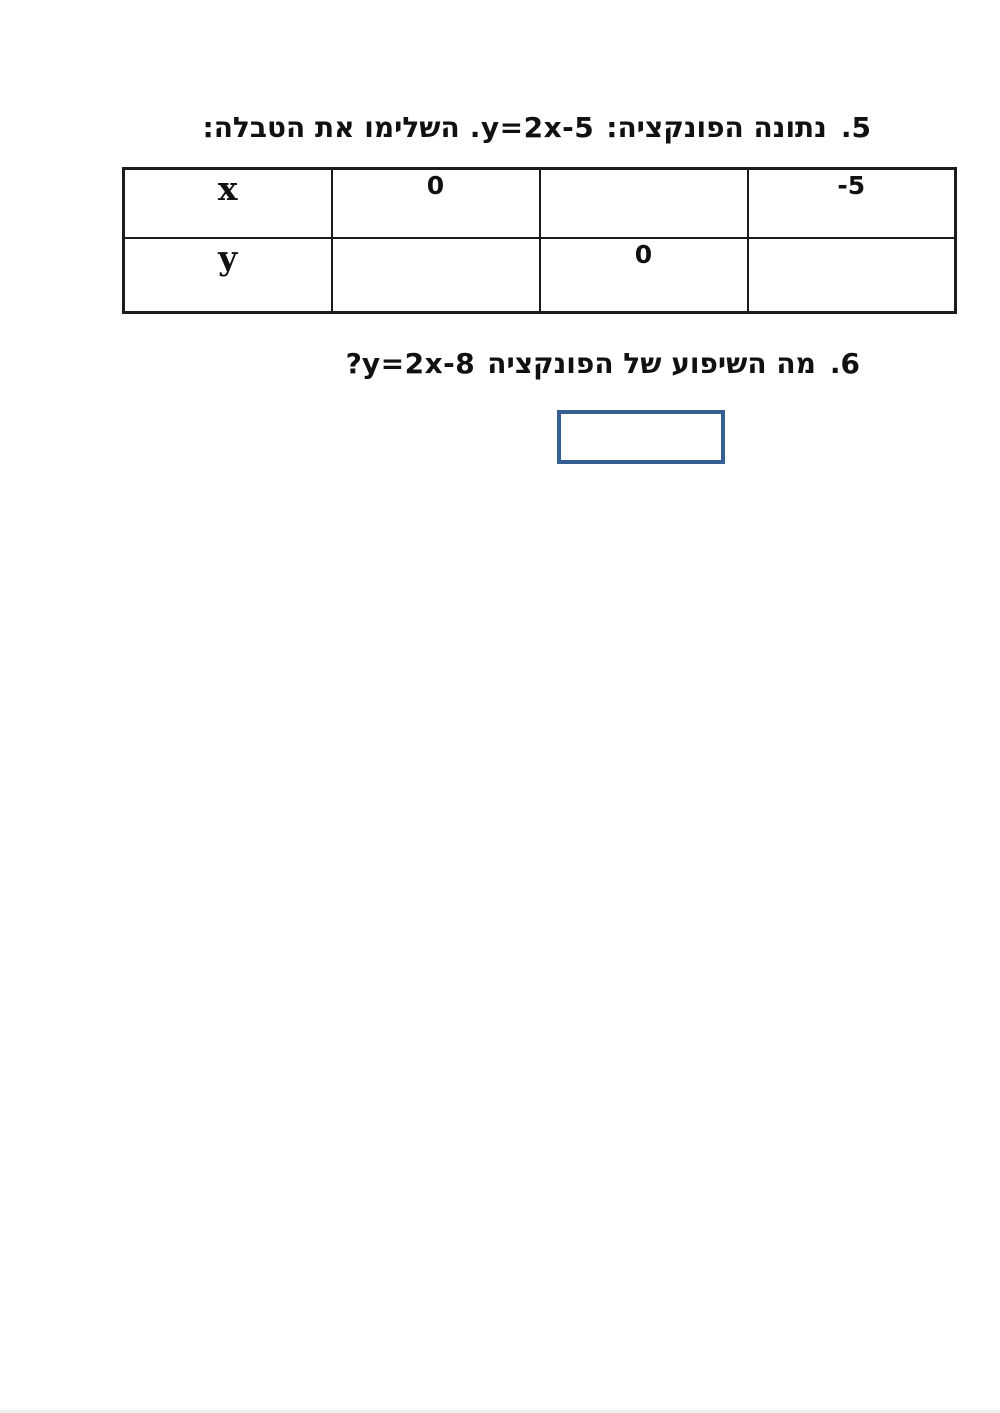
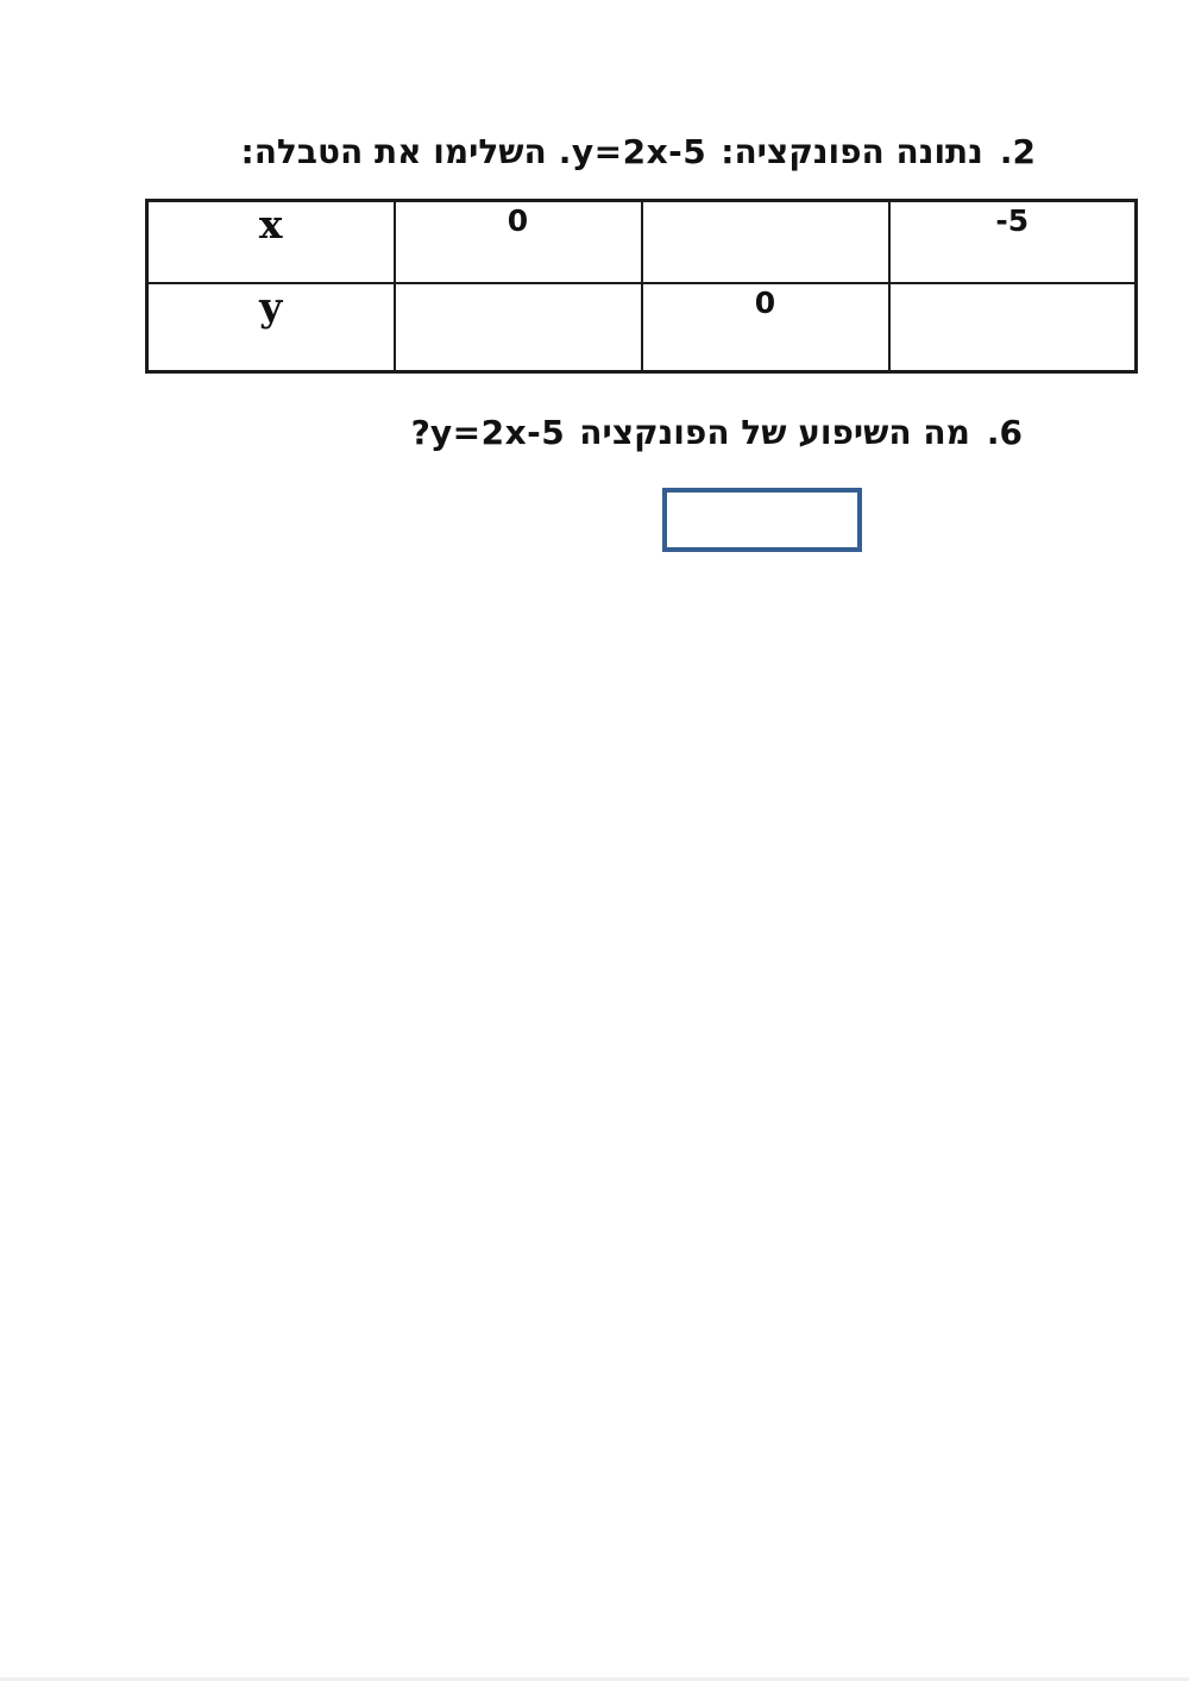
- 5.נתונה הפונקציה:y=2x-5.השלימו את הטבלה:
+ 2.נתונה הפונקציה:y=2x-5.השלימו את הטבלה:
  x	0		-5
  y		0
- 6.מה השיפוע של הפונקציהy=2x-8?
+ 6.מה השיפוע של הפונקציהy=2x-5?
